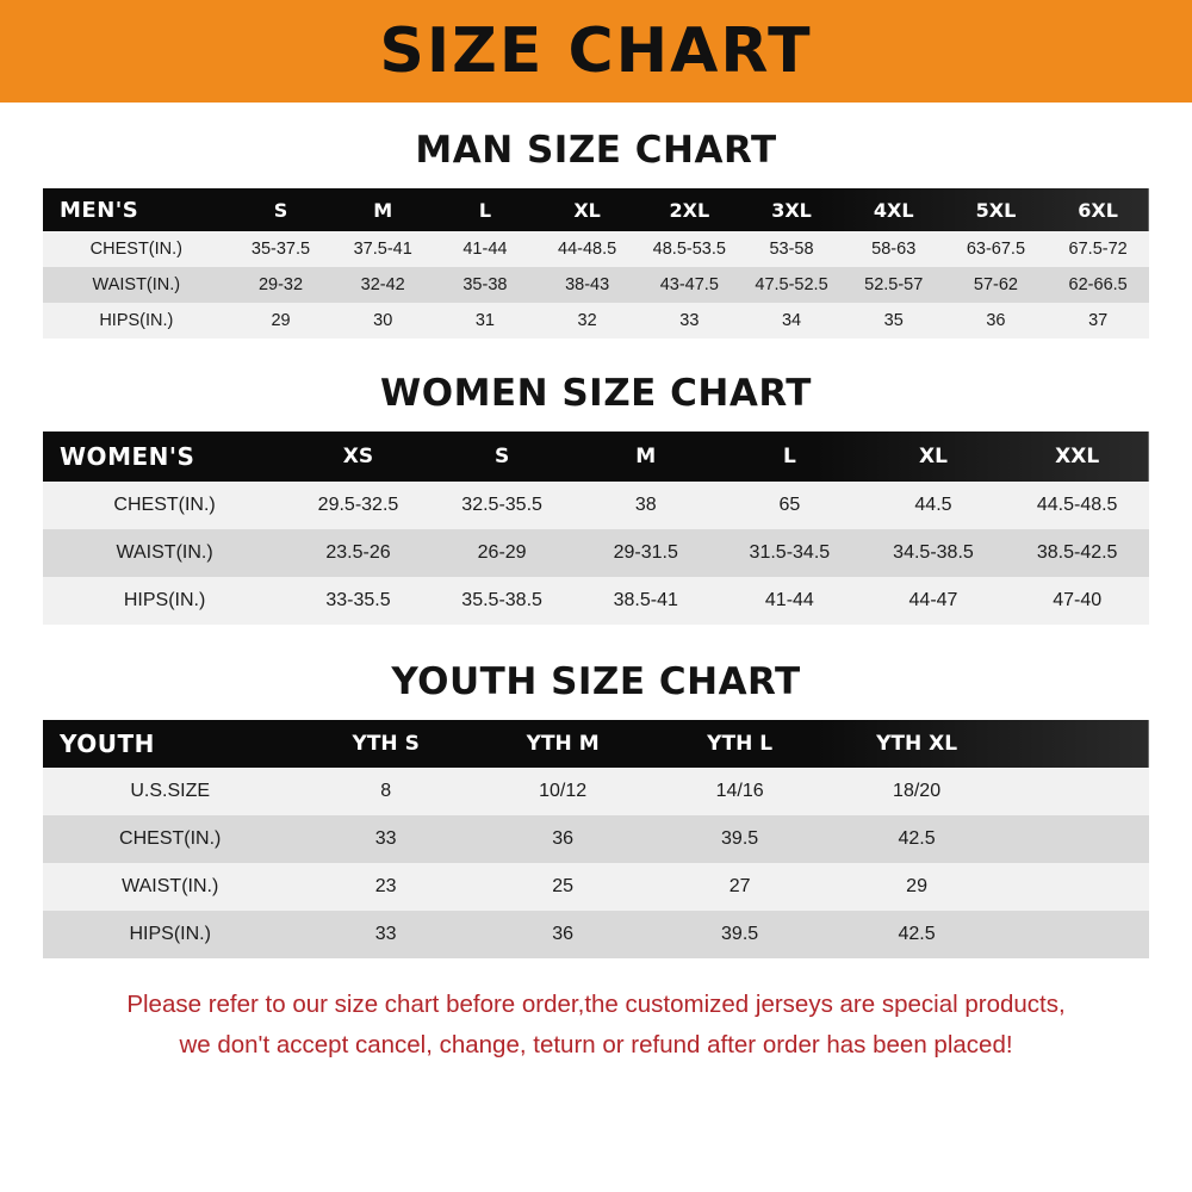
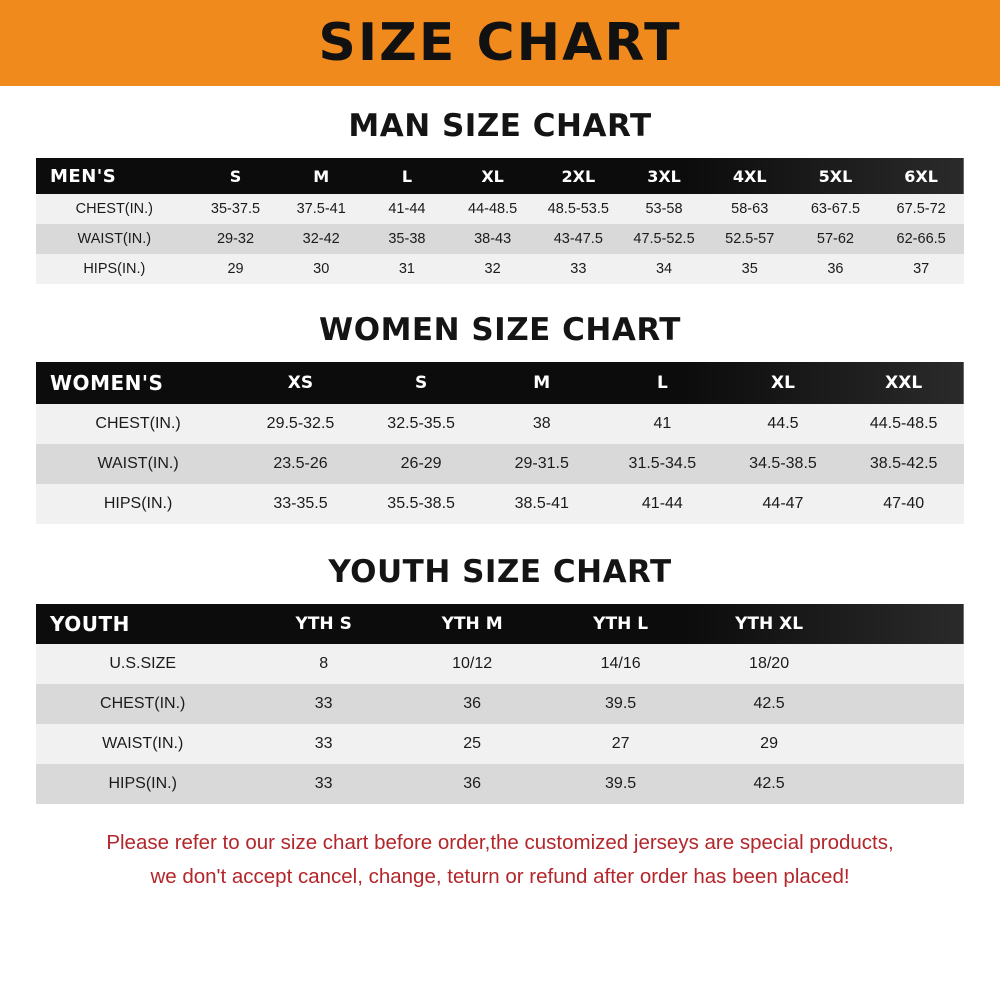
  SIZE CHART
  MAN SIZE CHART
  MEN'S	S	M	L	XL	2XL	3XL	4XL	5XL	6XL
  CHEST(IN.)	35-37.5	37.5-41	41-44	44-48.5	48.5-53.5	53-58	58-63	63-67.5	67.5-72
  WAIST(IN.)	29-32	32-42	35-38	38-43	43-47.5	47.5-52.5	52.5-57	57-62	62-66.5
  HIPS(IN.)	29	30	31	32	33	34	35	36	37
  WOMEN SIZE CHART
  WOMEN'S	XS	S	M	L	XL	XXL
- CHEST(IN.)	29.5-32.5	32.5-35.5	38	65	44.5	44.5-48.5
+ CHEST(IN.)	29.5-32.5	32.5-35.5	38	41	44.5	44.5-48.5
  WAIST(IN.)	23.5-26	26-29	29-31.5	31.5-34.5	34.5-38.5	38.5-42.5
  HIPS(IN.)	33-35.5	35.5-38.5	38.5-41	41-44	44-47	47-40
  YOUTH SIZE CHART
  YOUTH	YTH S	YTH M	YTH L	YTH XL
  U.S.SIZE	8	10/12	14/16	18/20
  CHEST(IN.)	33	36	39.5	42.5
- WAIST(IN.)	23	25	27	29
+ WAIST(IN.)	33	25	27	29
  HIPS(IN.)	33	36	39.5	42.5
  Please refer to our size chart before order,the customized jerseys are special products,
  we don't accept cancel, change, teturn or refund after order has been placed!
